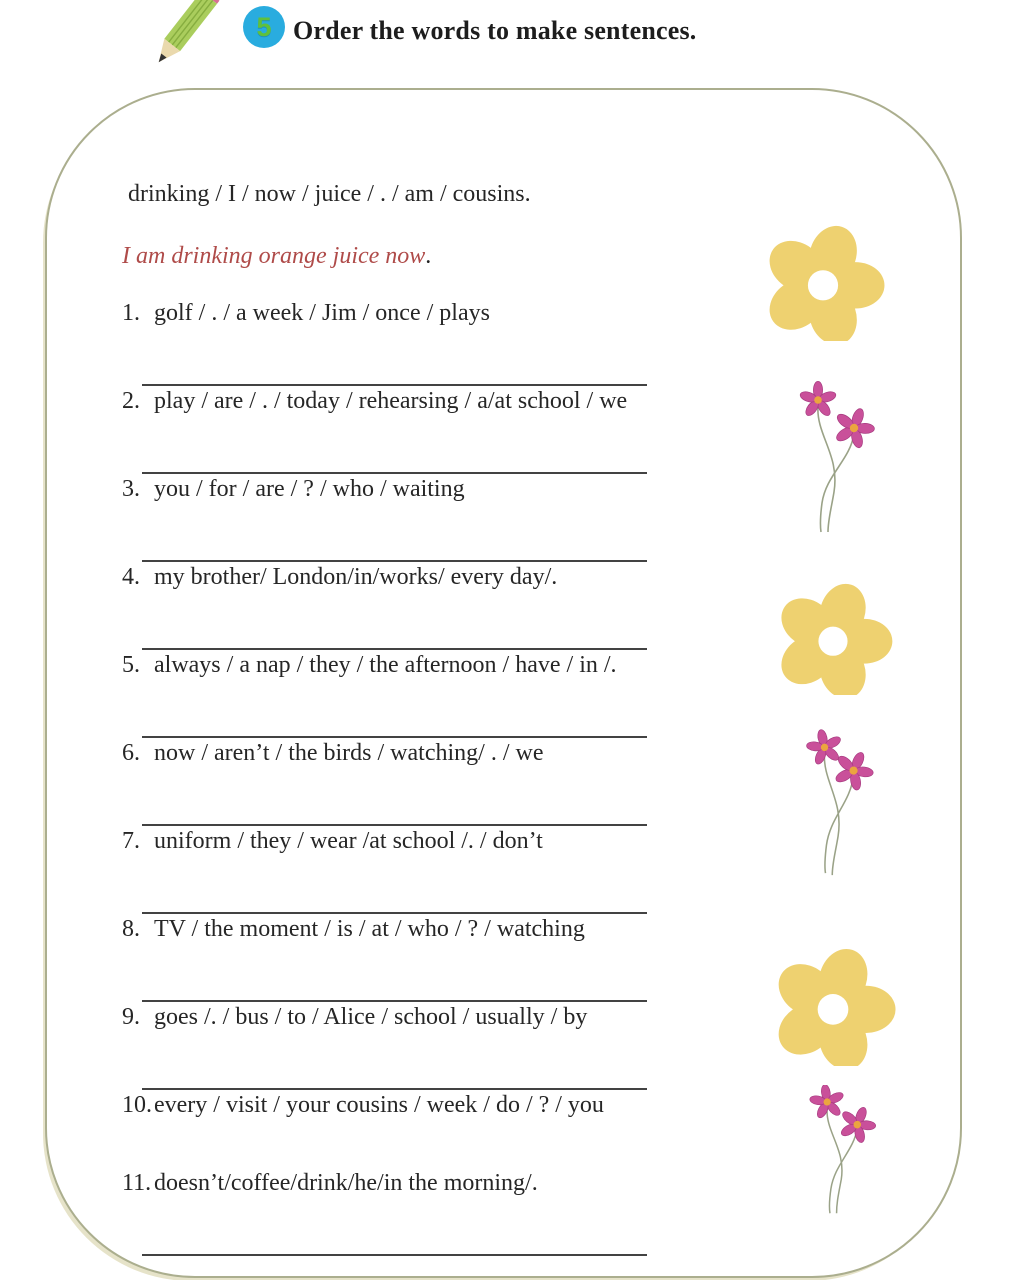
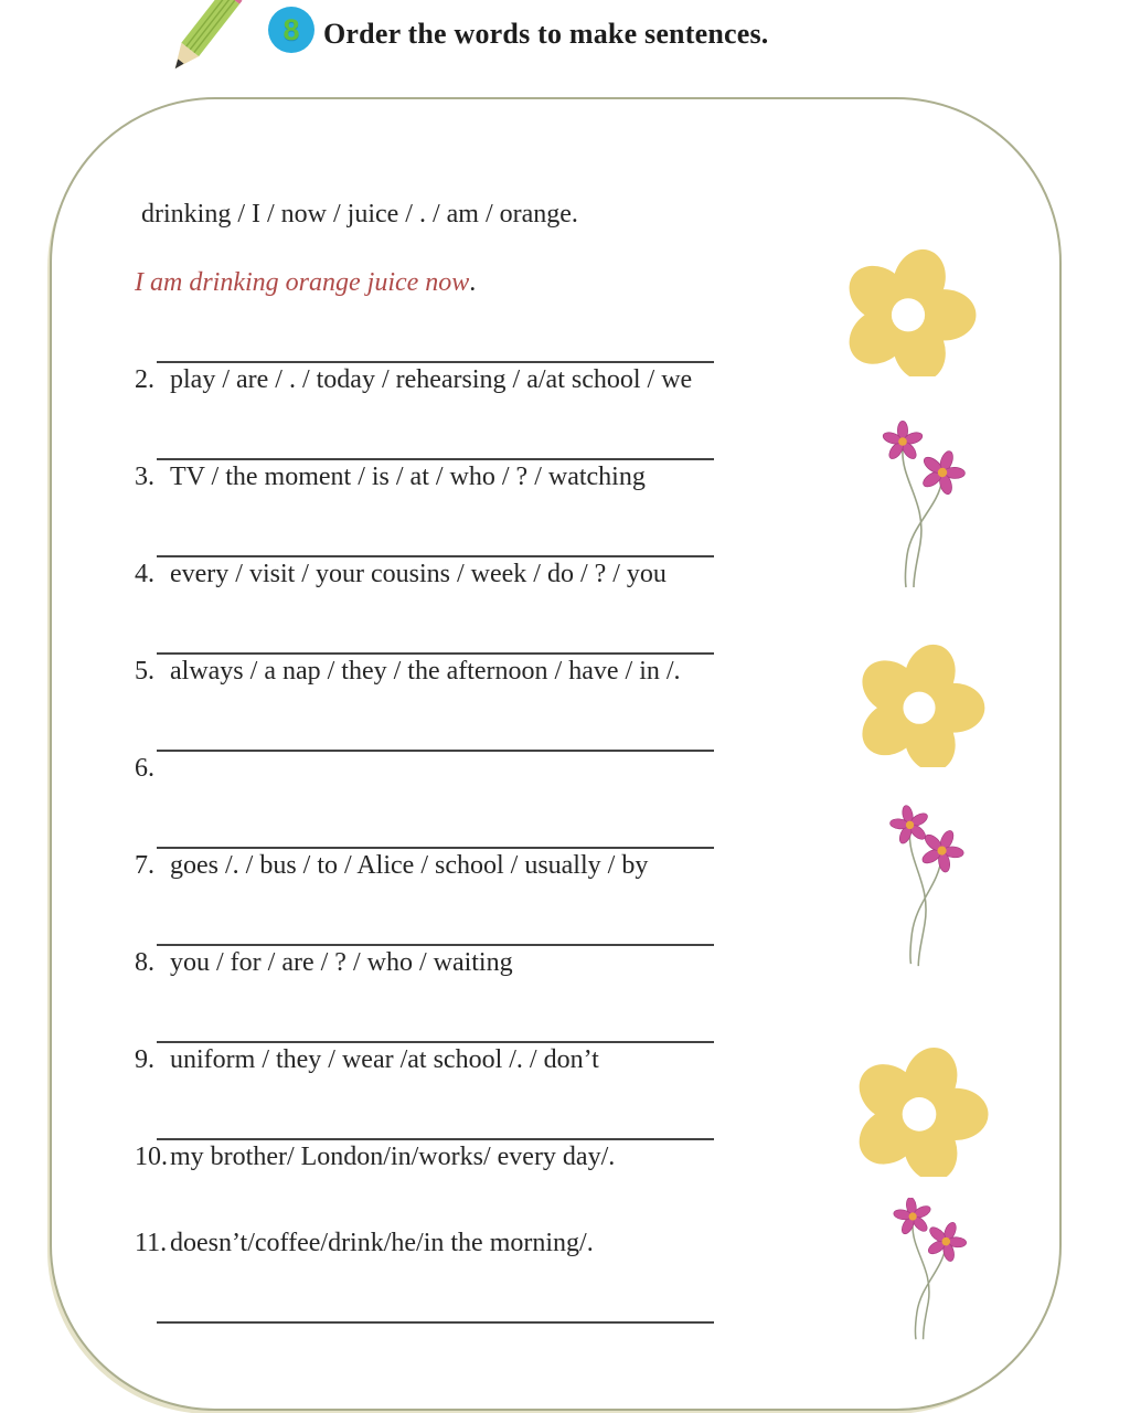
- 5
+ 8
  Order the words to make sentences.
- drinking / I / now / juice / . / am / cousins.
+ drinking / I / now / juice / . / am / orange.
  I am drinking orange juice now.
- 1.
- golf / . / a week / Jim / once / plays
  2.
  play / are / . / today / rehearsing / a/at school / we
  3.
- you / for / are / ? / who / waiting
+ TV / the moment / is / at / who / ? / watching
  4.
- my brother/ London/in/works/ every day/.
+ every / visit / your cousins / week / do / ? / you
  5.
  always / a nap / they / the afternoon / have / in /.
  6.
- now / aren’t / the birds / watching/ . / we
  7.
- uniform / they / wear /at school /. / don’t
+ goes /. / bus / to / Alice / school / usually / by
  8.
- TV / the moment / is / at / who / ? / watching
+ you / for / are / ? / who / waiting
  9.
- goes /. / bus / to / Alice / school / usually / by
+ uniform / they / wear /at school /. / don’t
  10.
- every / visit / your cousins / week / do / ? / you
+ my brother/ London/in/works/ every day/.
  11.
  doesn’t/coffee/drink/he/in the morning/.
